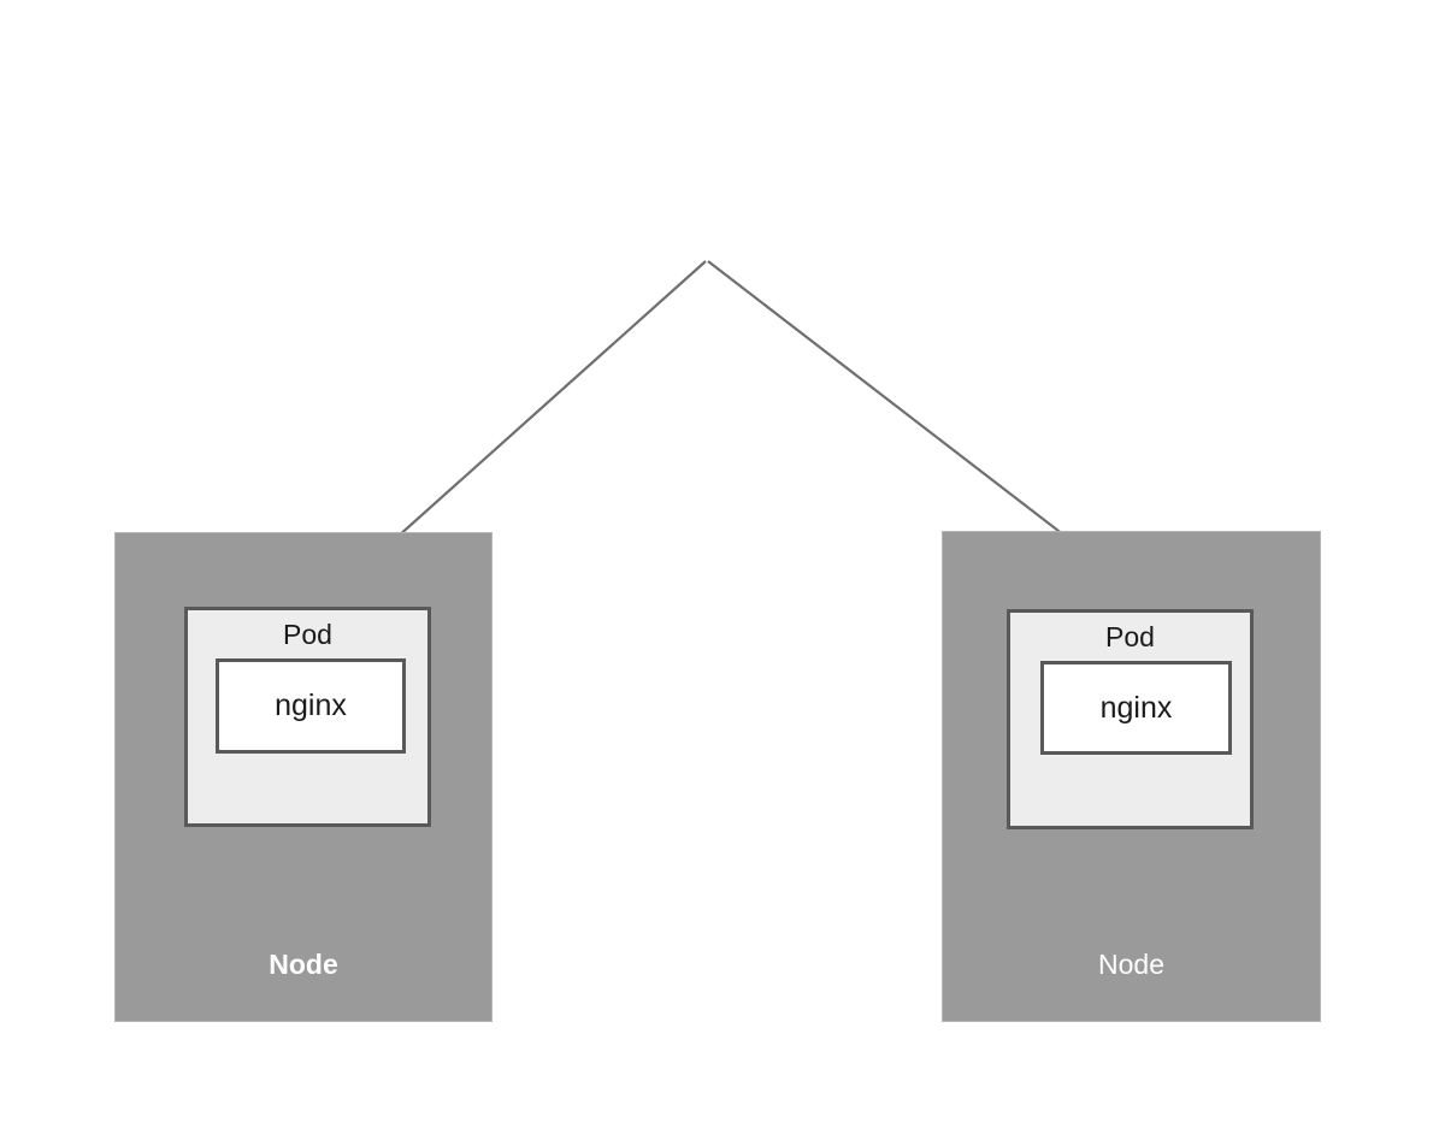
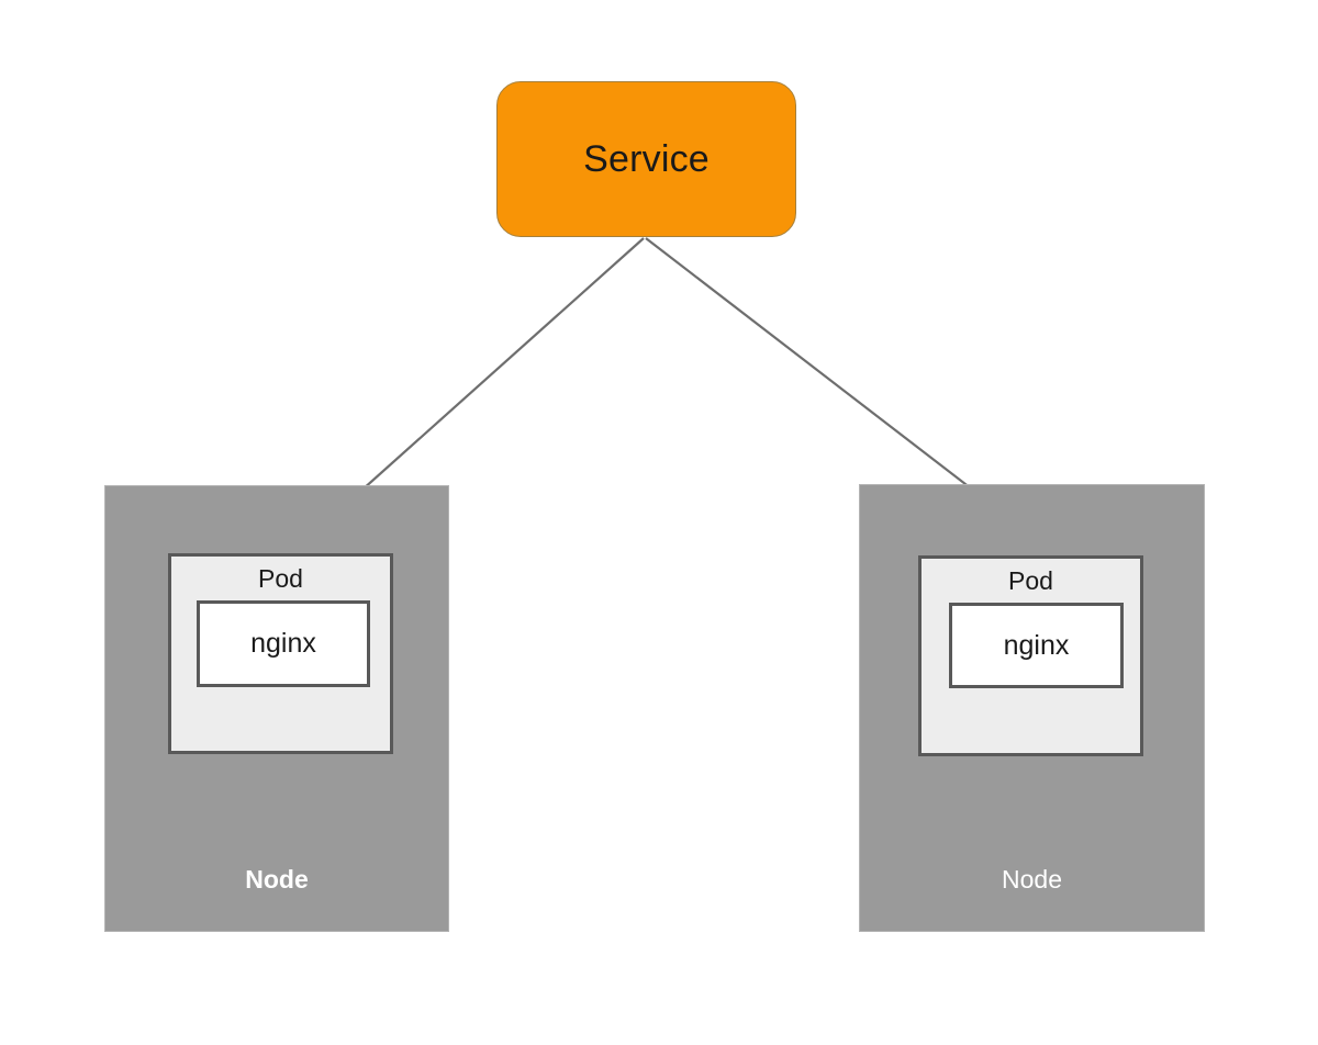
+ Service
  Pod
  nginx
  Node
  Pod
  nginx
  Node
